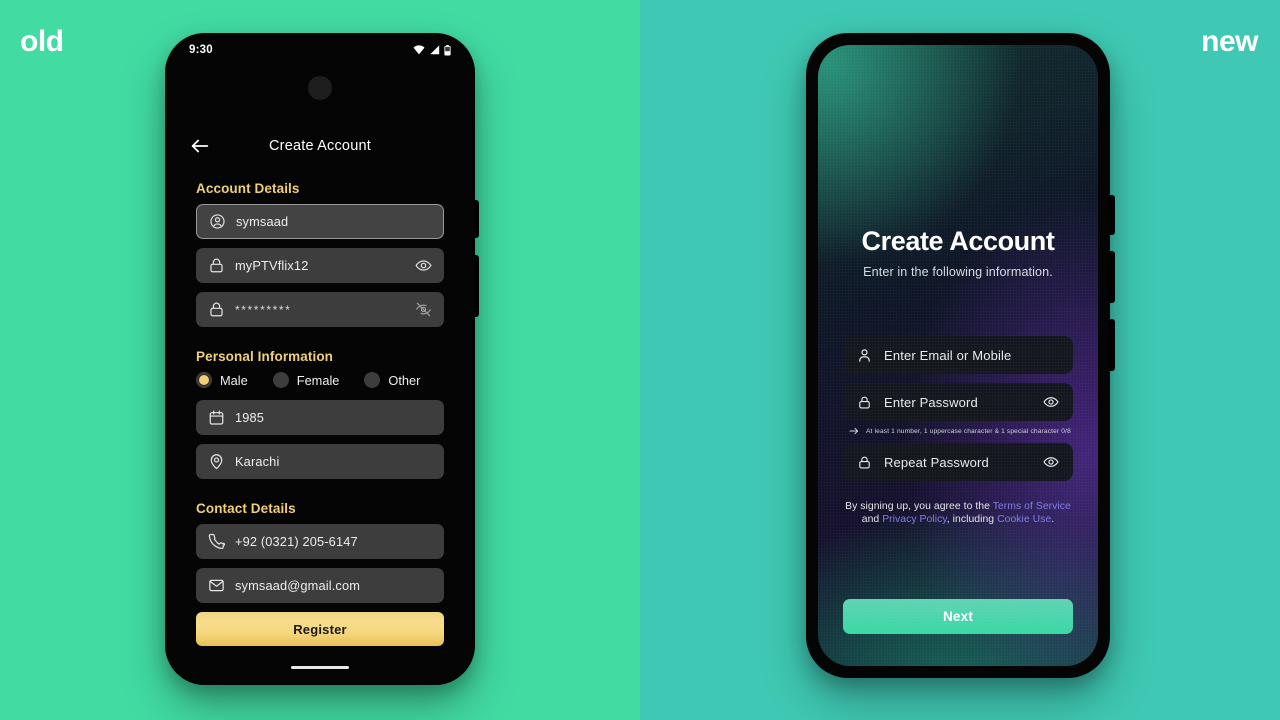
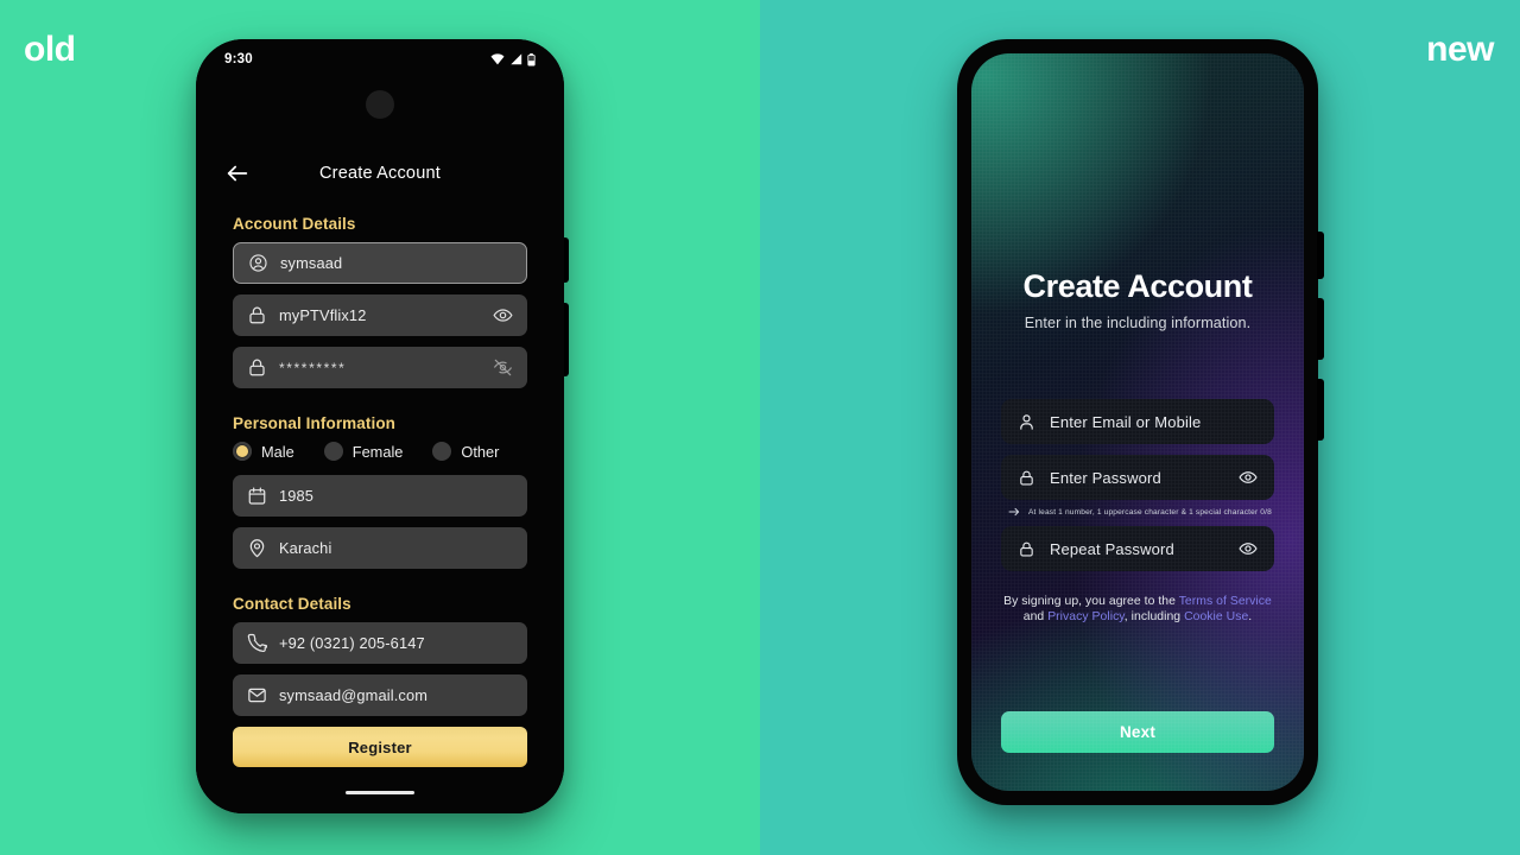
  old
  new
  9:30
  Create Account
  Account Details
  symsaad
  myPTVflix12
  *********
  Personal Information
  Male
  Female
  Other
  1985
  Karachi
  Contact Details
  +92 (0321) 205-6147
  symsaad@gmail.com
  Register
  Create Account
- Enter in the following information.
+ Enter in the including information.
  Enter Email or Mobile
  Enter Password
  Repeat Password
  By signing up, you agree to the Terms of Service and Privacy Policy, including Cookie Use.
  Next
